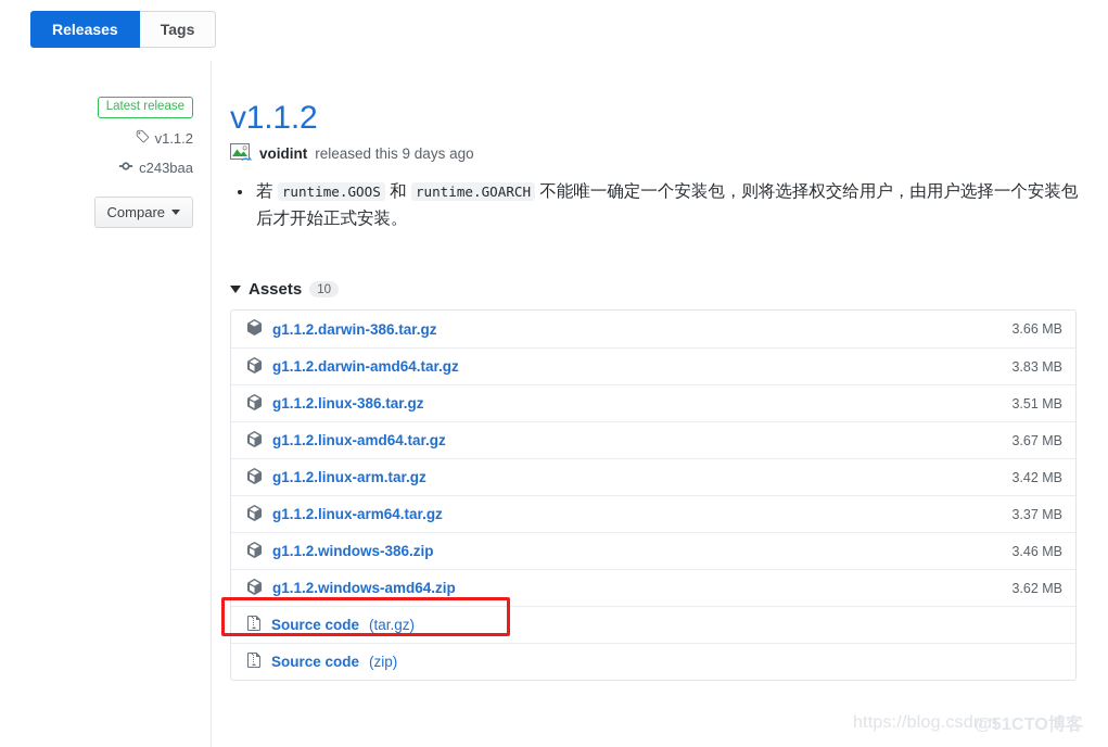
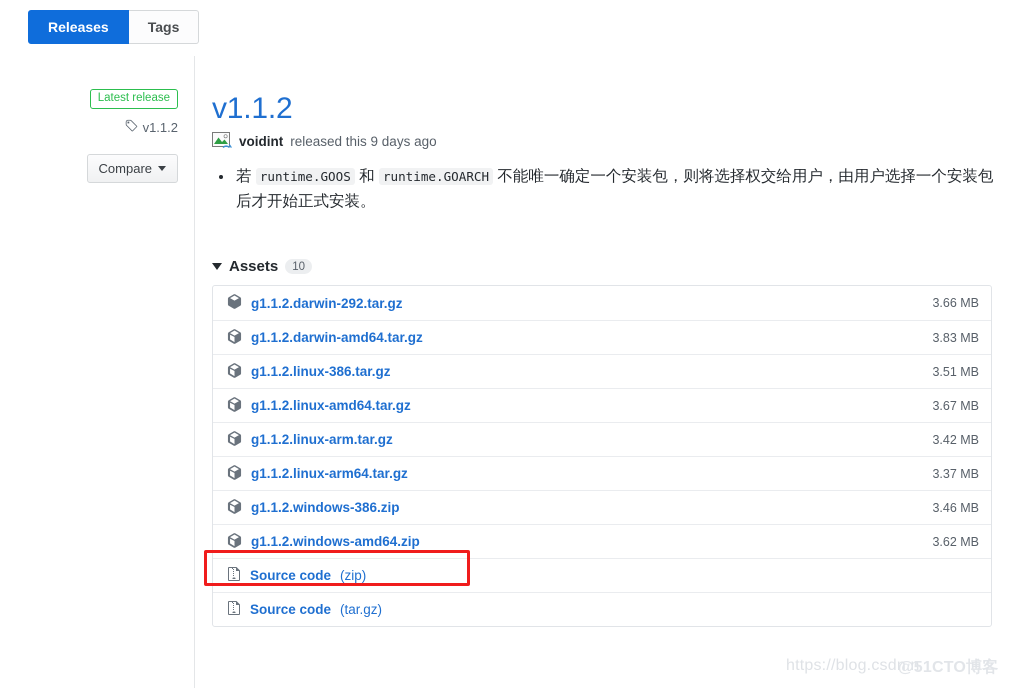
  Releases
  Tags
  Latest release
  v1.1.2
- c243baa
  Compare
  v1.1.2
  voidint
  released this 9 days ago
  若 runtime.GOOS 和 runtime.GOARCH 不能唯一确定一个安装包，则将选择权交给用户，由用户选择一个安装包后才开始正式安装。
  Assets
  10
- g1.1.2.darwin-386.tar.gz
+ g1.1.2.darwin-292.tar.gz
  3.66 MB
  g1.1.2.darwin-amd64.tar.gz
  3.83 MB
  g1.1.2.linux-386.tar.gz
  3.51 MB
  g1.1.2.linux-amd64.tar.gz
  3.67 MB
  g1.1.2.linux-arm.tar.gz
  3.42 MB
  g1.1.2.linux-arm64.tar.gz
  3.37 MB
  g1.1.2.windows-386.zip
  3.46 MB
  g1.1.2.windows-amd64.zip
  3.62 MB
  Source code
- (tar.gz)
+ (zip)
  Source code
- (zip)
+ (tar.gz)
  https://blog.csdn.n
  @51CTO博客
